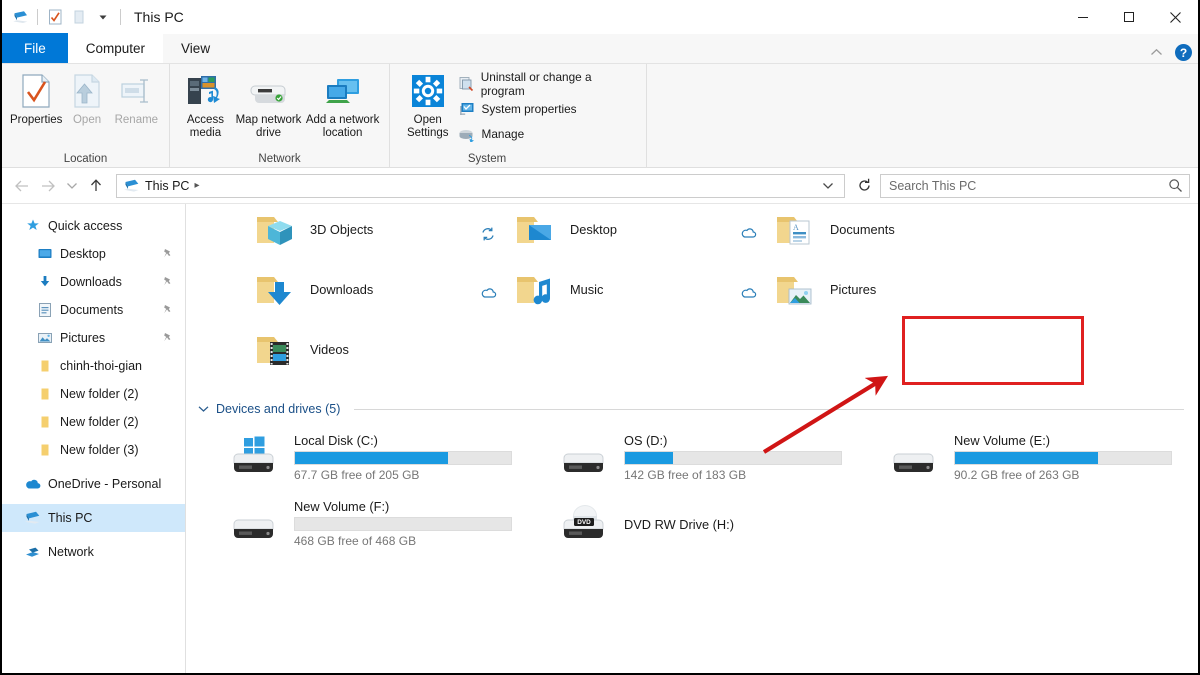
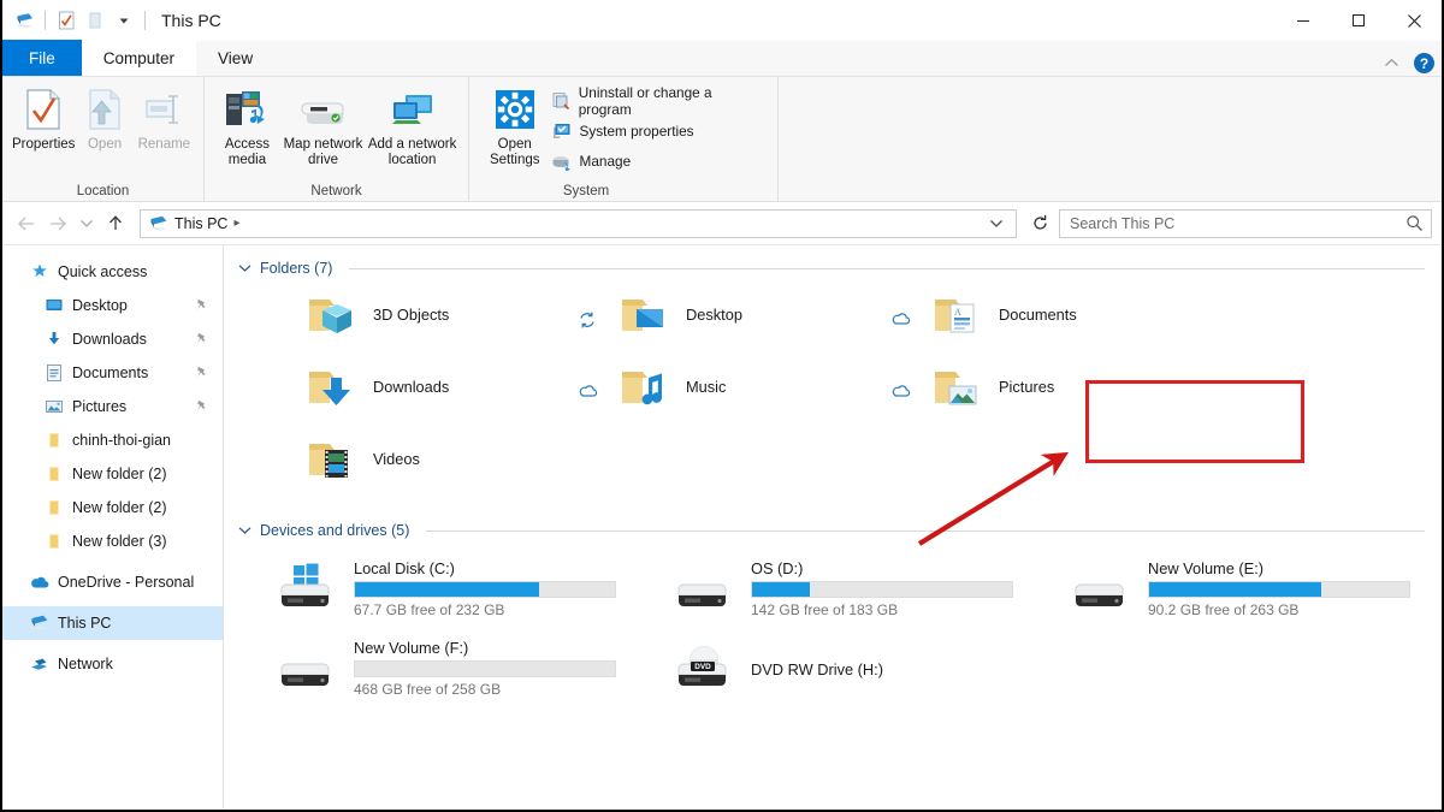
  This PC
  File
  Computer
  View
  ?
  Properties
  Open
  Rename
  Location
  Access
  media
  Map network
  drive
  Add a network
  location
  Network
  Open
  Settings
  Uninstall or change a program
  System properties
  Manage
  System
  This PC
  ▸
  Search This PC
  Quick access
  Desktop
  Downloads
  Documents
  Pictures
  chinh-thoi-gian
  New folder (2)
  New folder (2)
  New folder (3)
  OneDrive - Personal
  This PC
  Network
+ Folders (7)
  3D Objects
  Desktop
  A
  Documents
  Downloads
  Music
  Pictures
  Videos
  Devices and drives (5)
  Local Disk (C:)
- 67.7 GB free of 205 GB
+ 67.7 GB free of 232 GB
  OS (D:)
  142 GB free of 183 GB
  New Volume (E:)
  90.2 GB free of 263 GB
  New Volume (F:)
- 468 GB free of 468 GB
+ 468 GB free of 258 GB
  DVD RW Drive (H:)
